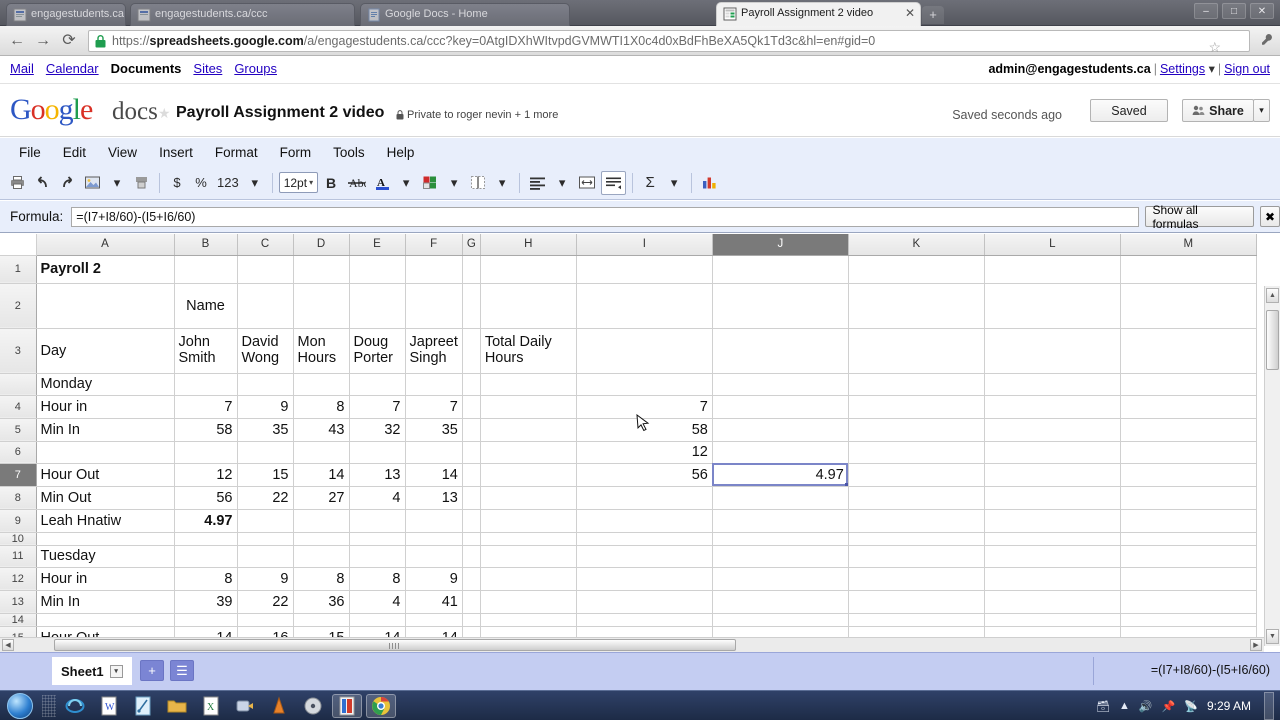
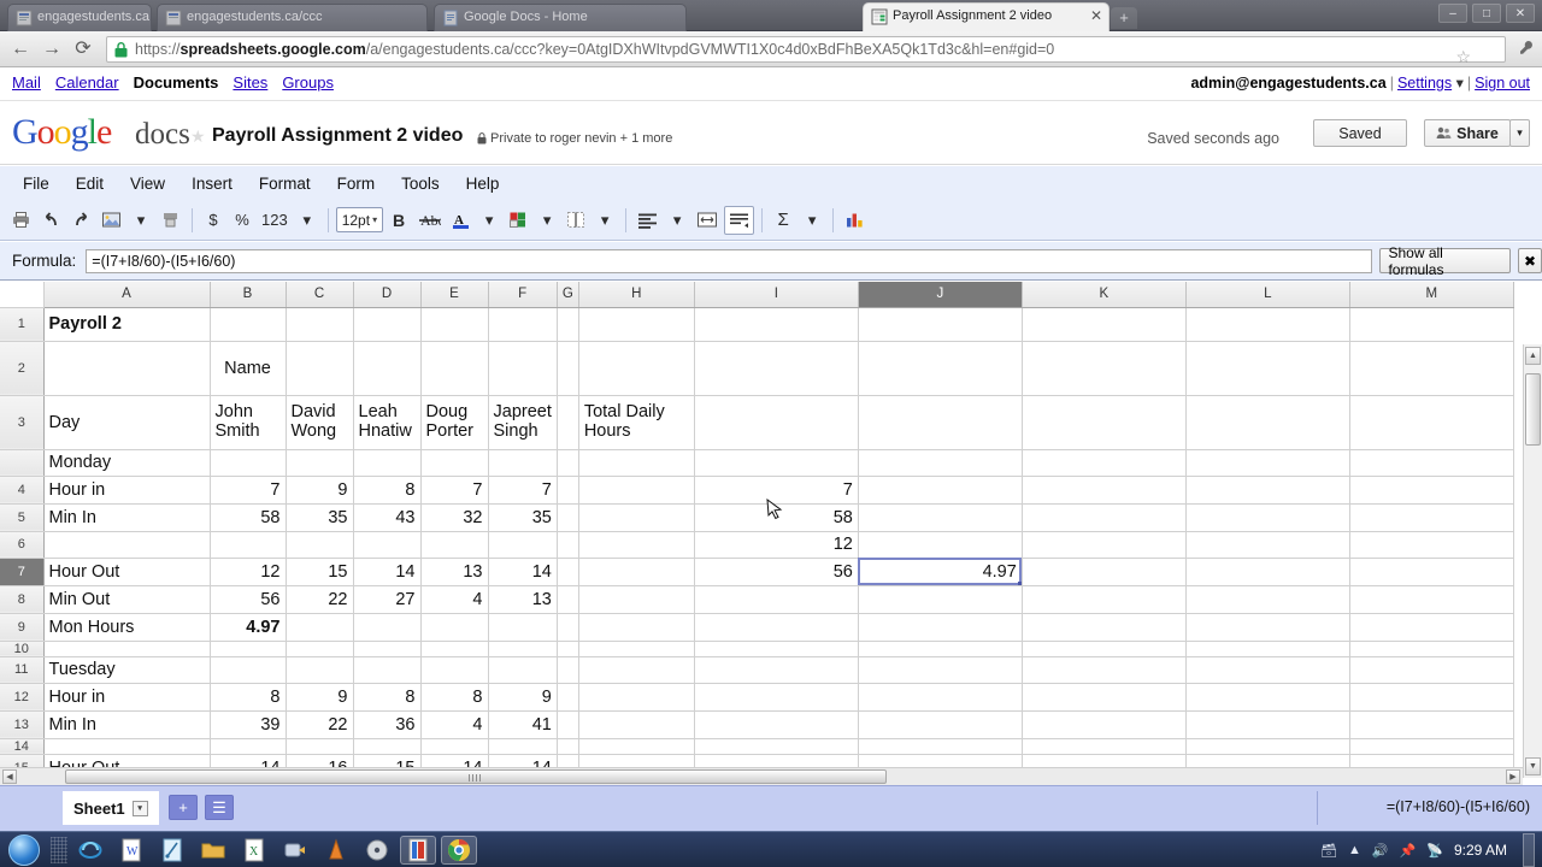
  engagestudents.ca
  engagestudents.ca/ccc
  Google Docs - Home
  Payroll Assignment 2 video
  ✕
  +
  –
  □
  ✕
  ←
  →
  ⟳
  https://spreadsheets.google.com/a/engagestudents.ca/ccc?key=0AtgIDXhWItvpdGVMWTI1X0c4d0xBdFhBeXA5Qk1Td3c&hl=en#gid=0
  ☆
  Mail Calendar Documents Sites Groups
  admin@engagestudents.ca | Settings ▾ | Sign out
  Google
  docs
  ★
  Payroll Assignment 2 video
  Private to roger nevin + 1 more
  Saved seconds ago
  Saved
  Share
  ▾
  File
  Edit
  View
  Insert
  Format
  Form
  Tools
  Help
  ▾
  $
  %
  123
  ▾
  12pt
  ▾
  B
  A
  ▾
  ▾
  ▾
  ▾
  Σ
  ▾
  Formula:
  =(I7+I8/60)-(I5+I6/60)
  Show all formulas
  ✖
  	A	B	C	D	E	F	G	H	I	J	K	L	M
  1	Payroll 2
  2		Name
- 3	Day	John Smith	David Wong	Mon Hours	Doug Porter	Japreet Singh		Total Daily Hours
+ 3	Day	John Smith	David Wong	Leah Hnatiw	Doug Porter	Japreet Singh		Total Daily Hours
  	Monday
  4	Hour in	7	9	8	7	7			7
  5	Min In	58	35	43	32	35			58
  6									12
  7	Hour Out	12	15	14	13	14			56	4.97
  8	Min Out	56	22	27	4	13
- 9	Leah Hnatiw	4.97
+ 9	Mon Hours	4.97
  10
  11	Tuesday
  12	Hour in	8	9	8	8	9
  13	Min In	39	22	36	4	41
  14
  Sheet1
  +
  ☰
  =(I7+I8/60)-(I5+I6/60)
  W
  X
  🗃
  ▲
  🔊
  📌
  📡
  9:29 AM
